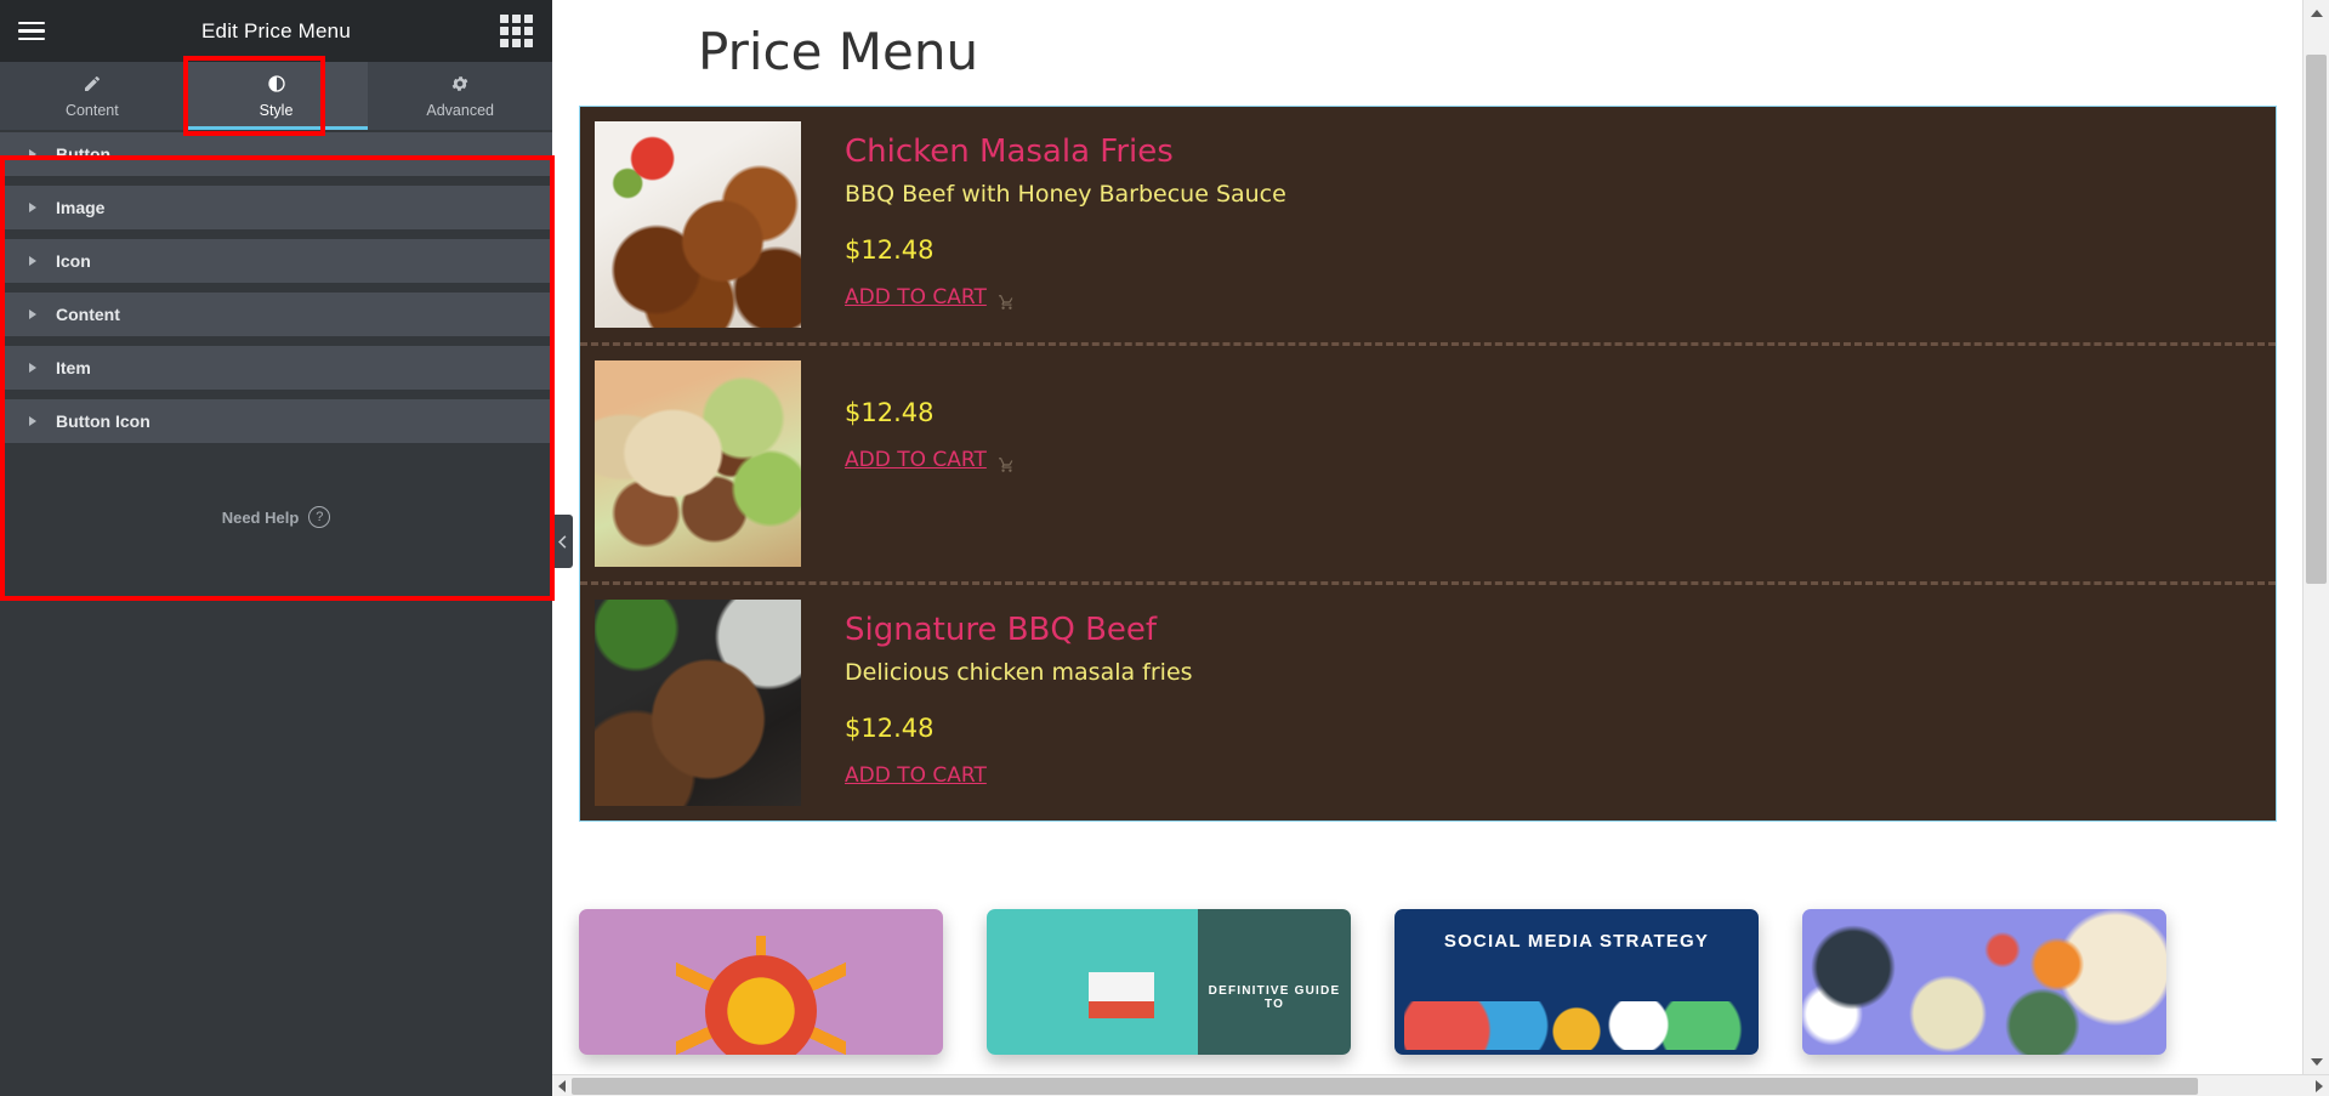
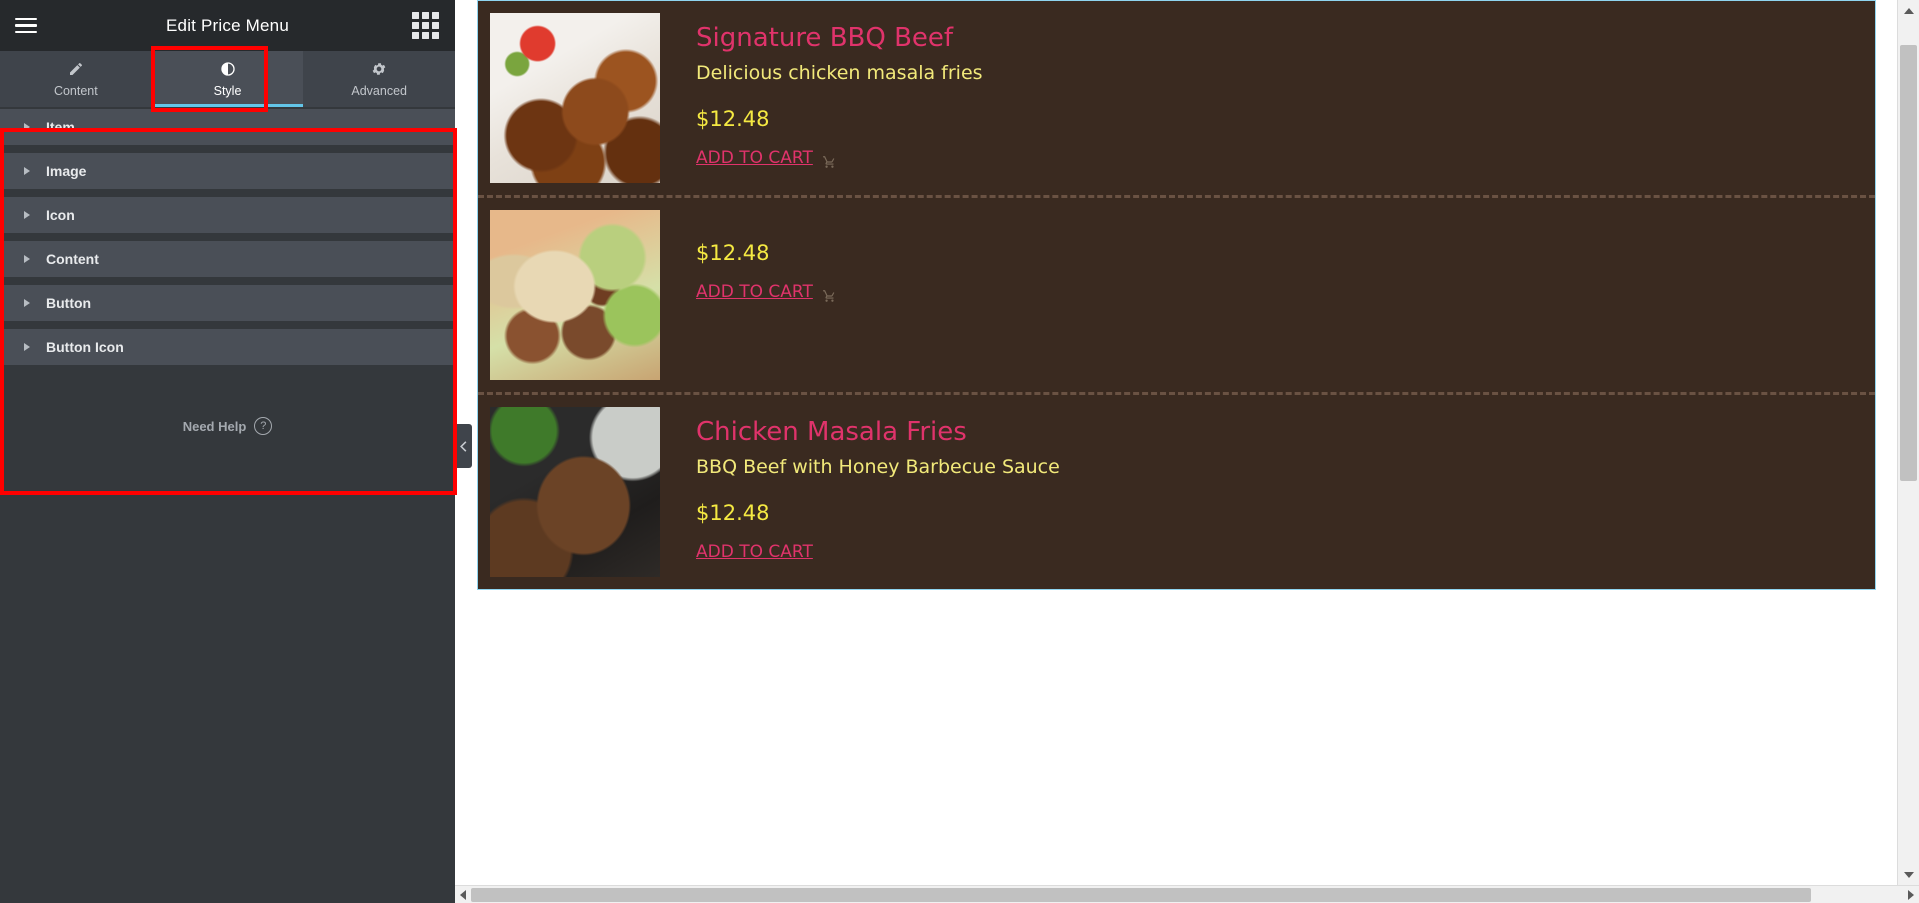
  Edit Price Menu
  Content
  Style
  Advanced
- Button
+ Item
  Image
  Icon
  Content
- Item
+ Button
  Button Icon
  Need Help
  ?
- Price Menu
- Chicken Masala Fries
+ Signature BBQ Beef
- BBQ Beef with Honey Barbecue Sauce
+ Delicious chicken masala fries
  $12.48
  ADD TO CART
  $12.48
  ADD TO CART
- Signature BBQ Beef
+ Chicken Masala Fries
- Delicious chicken masala fries
+ BBQ Beef with Honey Barbecue Sauce
  $12.48
  ADD TO CART
- DEFINITIVE GUIDE TO
- SOCIAL MEDIA STRATEGY
